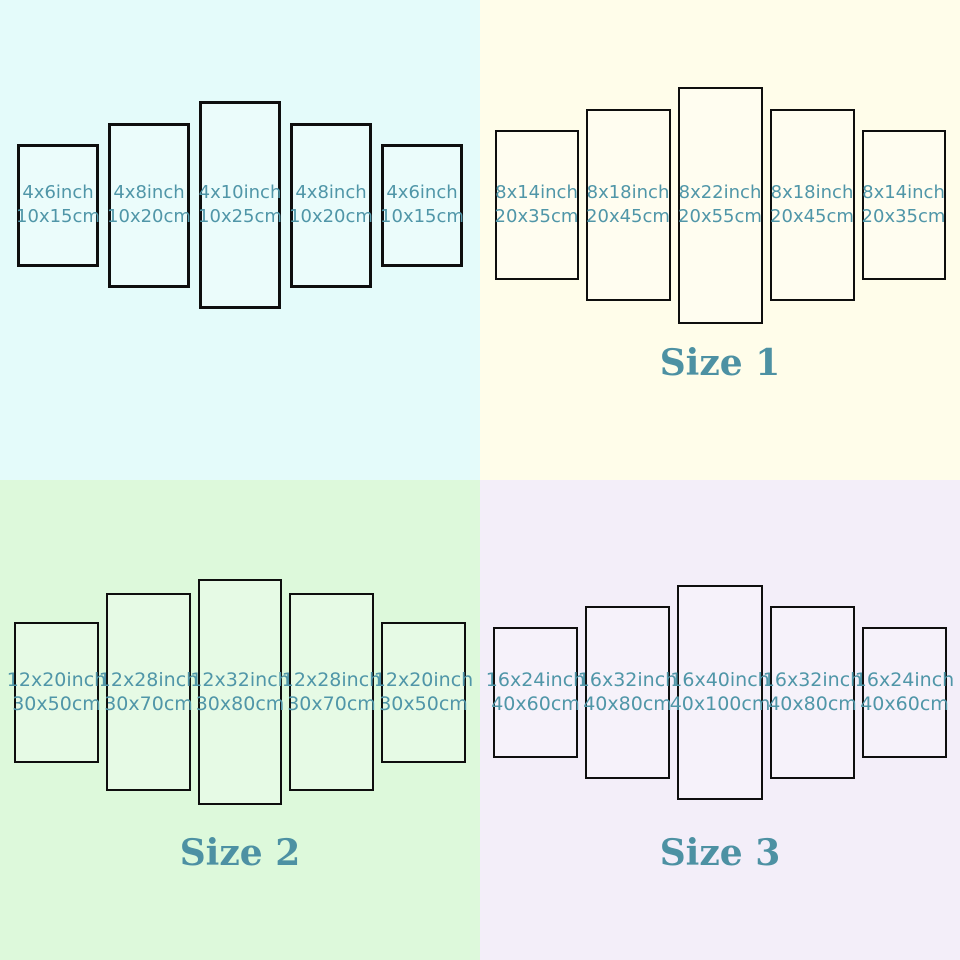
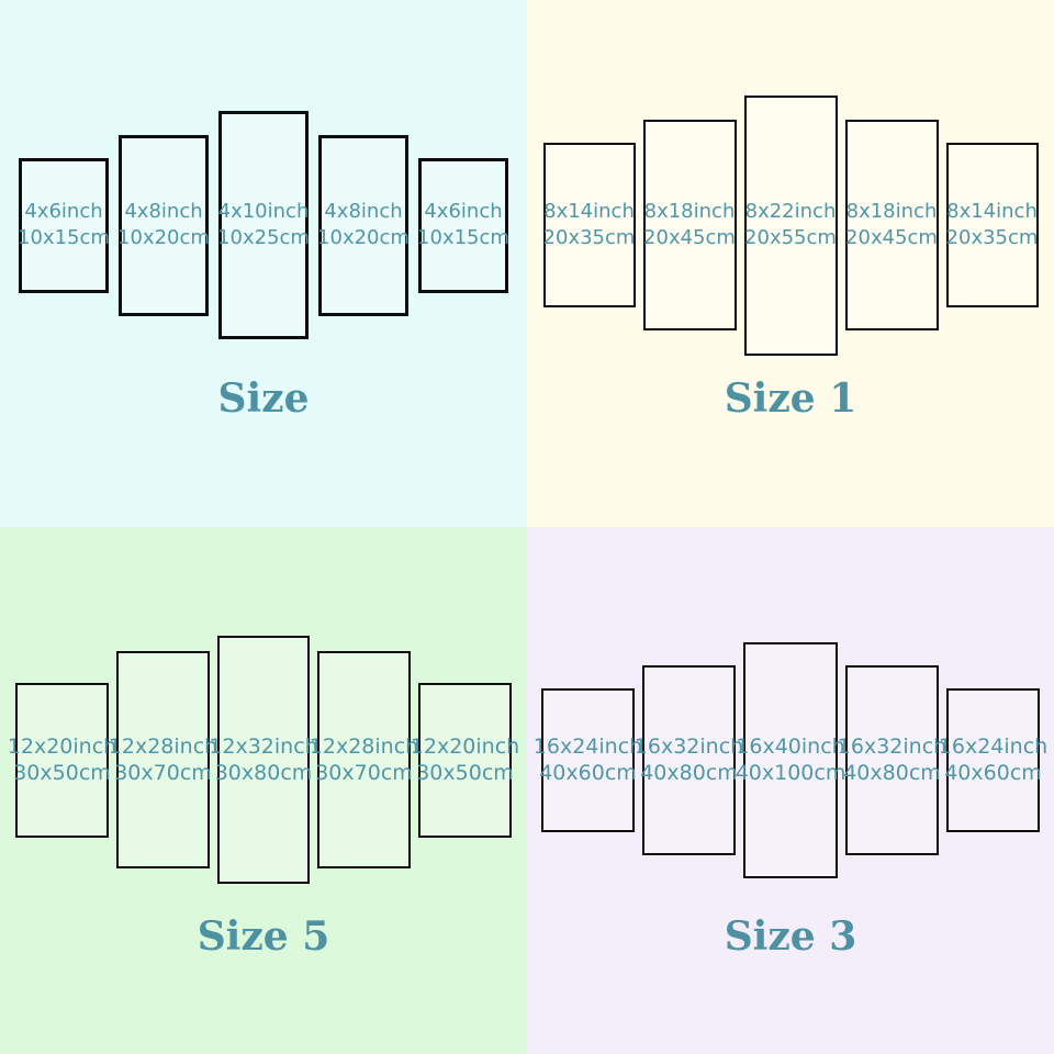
  4x6inch
  10x15cm
  4x8inch
  10x20cm
  4x10inch
  10x25cm
  4x8inch
  10x20cm
  4x6inch
  10x15cm
+ Size
  8x14inch
  20x35cm
  8x18inch
  20x45cm
  8x22inch
  20x55cm
  8x18inch
  20x45cm
  8x14inch
  20x35cm
  Size 1
  12x20inch
  30x50cm
  12x28inch
  30x70cm
  12x32inch
  30x80cm
  12x28inch
  30x70cm
  12x20inch
  30x50cm
- Size 2
+ Size 5
  16x24inch
  40x60cm
  16x32inch
  40x80cm
  16x40inch
  40x100cm
  16x32inch
  40x80cm
  16x24inch
  40x60cm
  Size 3
